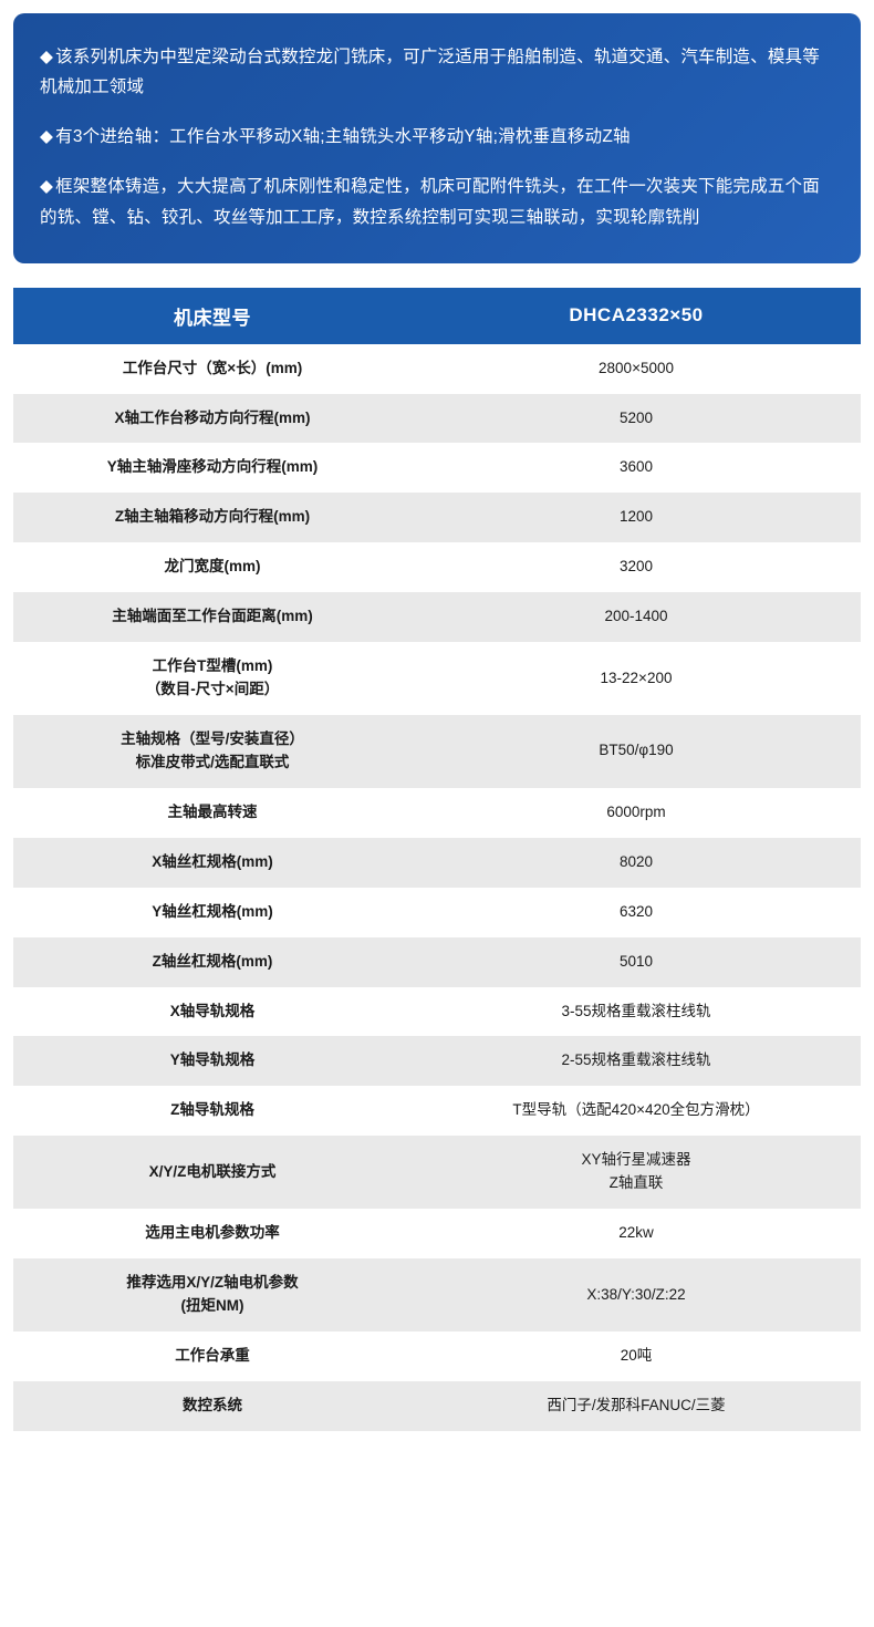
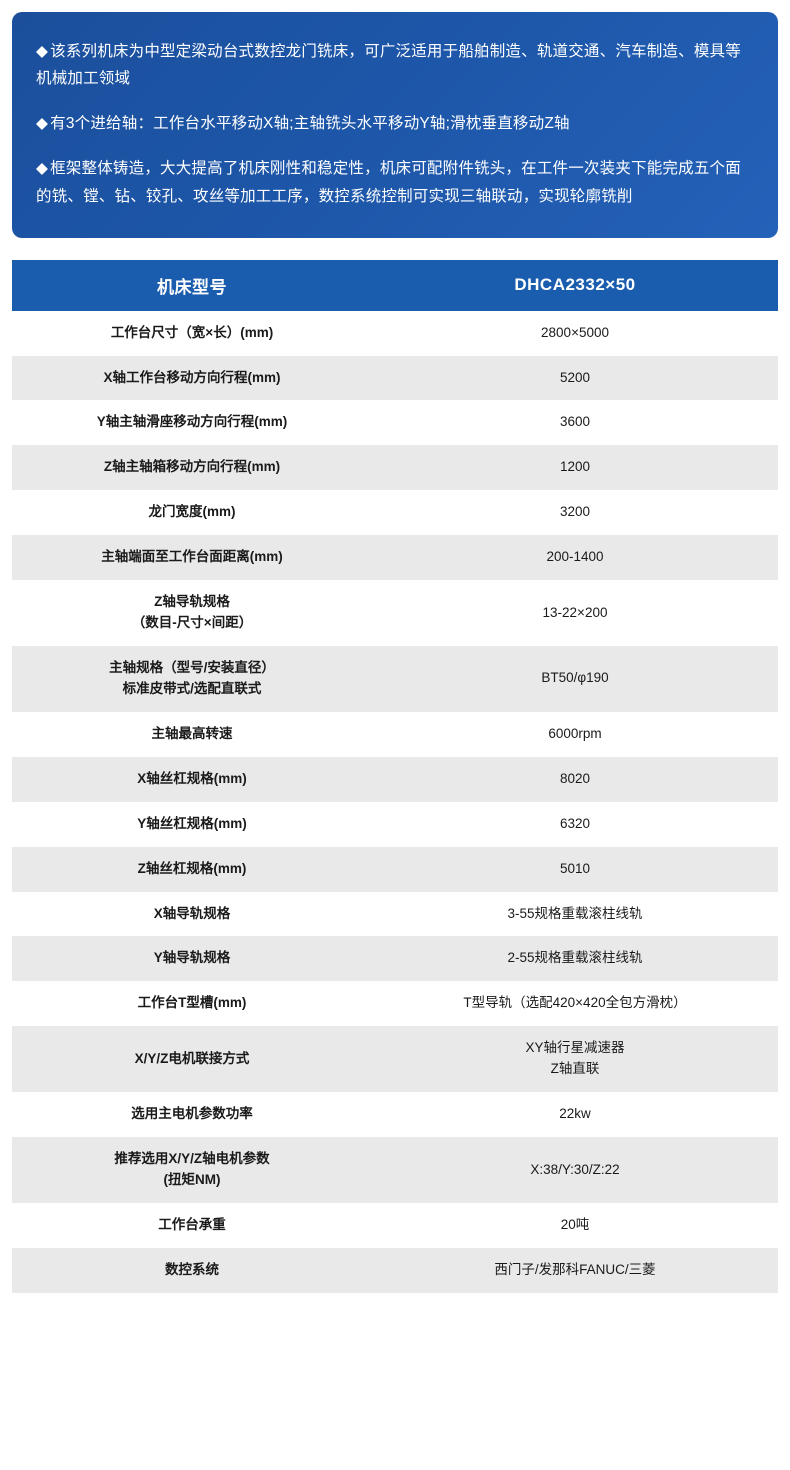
  ◆该系列机床为中型定梁动台式数控龙门铣床，可广泛适用于船舶制造、轨道交通、汽车制造、模具等机械加工领域
  ◆有3个进给轴：工作台水平移动X轴;主轴铣头水平移动Y轴;滑枕垂直移动Z轴
  ◆框架整体铸造，大大提高了机床刚性和稳定性，机床可配附件铣头，在工件一次装夹下能完成五个面的铣、镗、钻、铰孔、攻丝等加工工序，数控系统控制可实现三轴联动，实现轮廓铣削
  机床型号	DHCA2332×50
  工作台尺寸（宽×长）(mm)	2800×5000
  X轴工作台移动方向行程(mm)	5200
  Y轴主轴滑座移动方向行程(mm)	3600
  Z轴主轴箱移动方向行程(mm)	1200
  龙门宽度(mm)	3200
  主轴端面至工作台面距离(mm)	200-1400
- 工作台T型槽(mm) （数目-尺寸×间距）	13-22×200
+ Z轴导轨规格 （数目-尺寸×间距）	13-22×200
  主轴规格（型号/安装直径） 标准皮带式/选配直联式	BT50/φ190
  主轴最高转速	6000rpm
  X轴丝杠规格(mm)	8020
  Y轴丝杠规格(mm)	6320
  Z轴丝杠规格(mm)	5010
  X轴导轨规格	3-55规格重载滚柱线轨
  Y轴导轨规格	2-55规格重载滚柱线轨
- Z轴导轨规格	T型导轨（选配420×420全包方滑枕）
+ 工作台T型槽(mm)	T型导轨（选配420×420全包方滑枕）
  X/Y/Z电机联接方式	XY轴行星减速器 Z轴直联
  选用主电机参数功率	22kw
  推荐选用X/Y/Z轴电机参数 (扭矩NM)	X:38/Y:30/Z:22
  工作台承重	20吨
  数控系统	西门子/发那科FANUC/三菱
